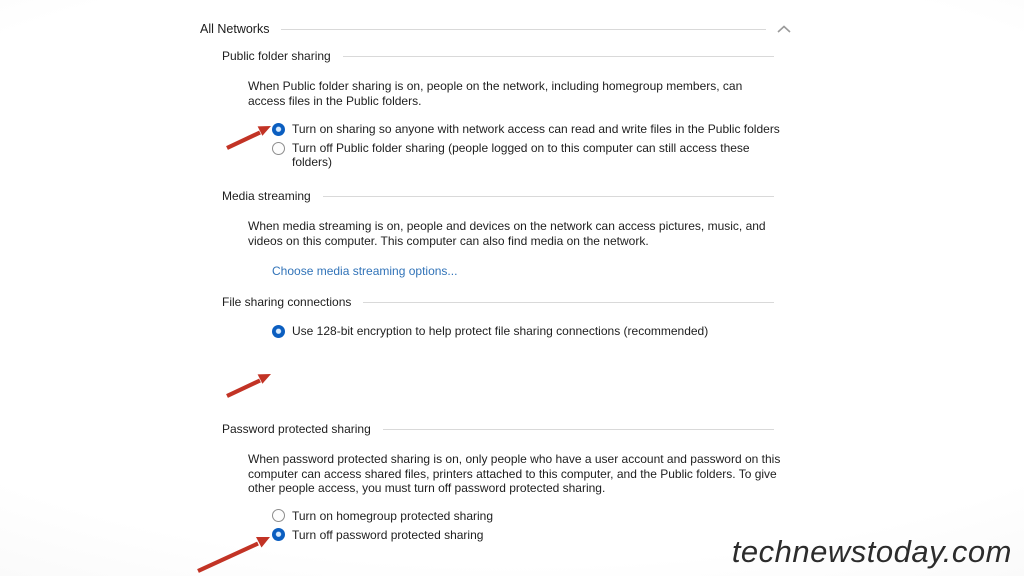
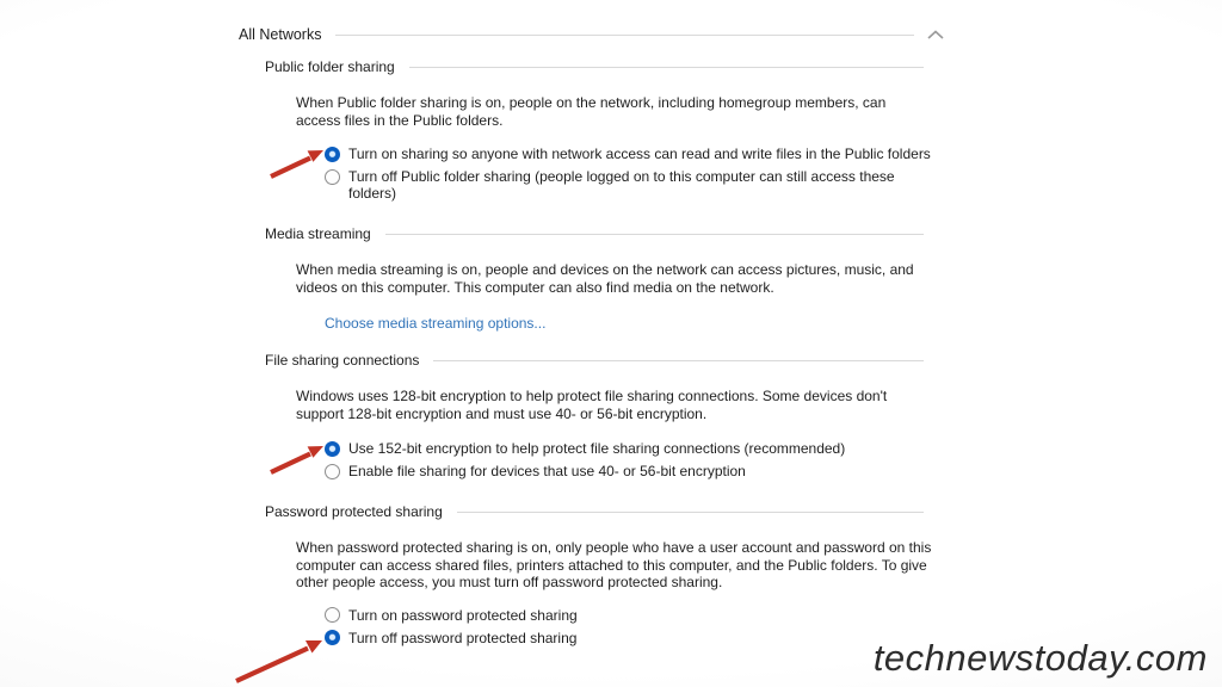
  All Networks
  Public folder sharing
  When Public folder sharing is on, people on the network, including homegroup members, can
  access files in the Public folders.
  Turn on sharing so anyone with network access can read and write files in the Public folders
  Turn off Public folder sharing (people logged on to this computer can still access these
  folders)
  Media streaming
  When media streaming is on, people and devices on the network can access pictures, music, and
  videos on this computer. This computer can also find media on the network.
  Choose media streaming options...
  File sharing connections
+ Windows uses 128-bit encryption to help protect file sharing connections. Some devices don't
+ support 128-bit encryption and must use 40- or 56-bit encryption.
- Use 128-bit encryption to help protect file sharing connections (recommended)
+ Use 152-bit encryption to help protect file sharing connections (recommended)
+ Enable file sharing for devices that use 40- or 56-bit encryption
  Password protected sharing
  When password protected sharing is on, only people who have a user account and password on this
  computer can access shared files, printers attached to this computer, and the Public folders. To give
  other people access, you must turn off password protected sharing.
- Turn on homegroup protected sharing
+ Turn on password protected sharing
  Turn off password protected sharing
  technewstoday.com
